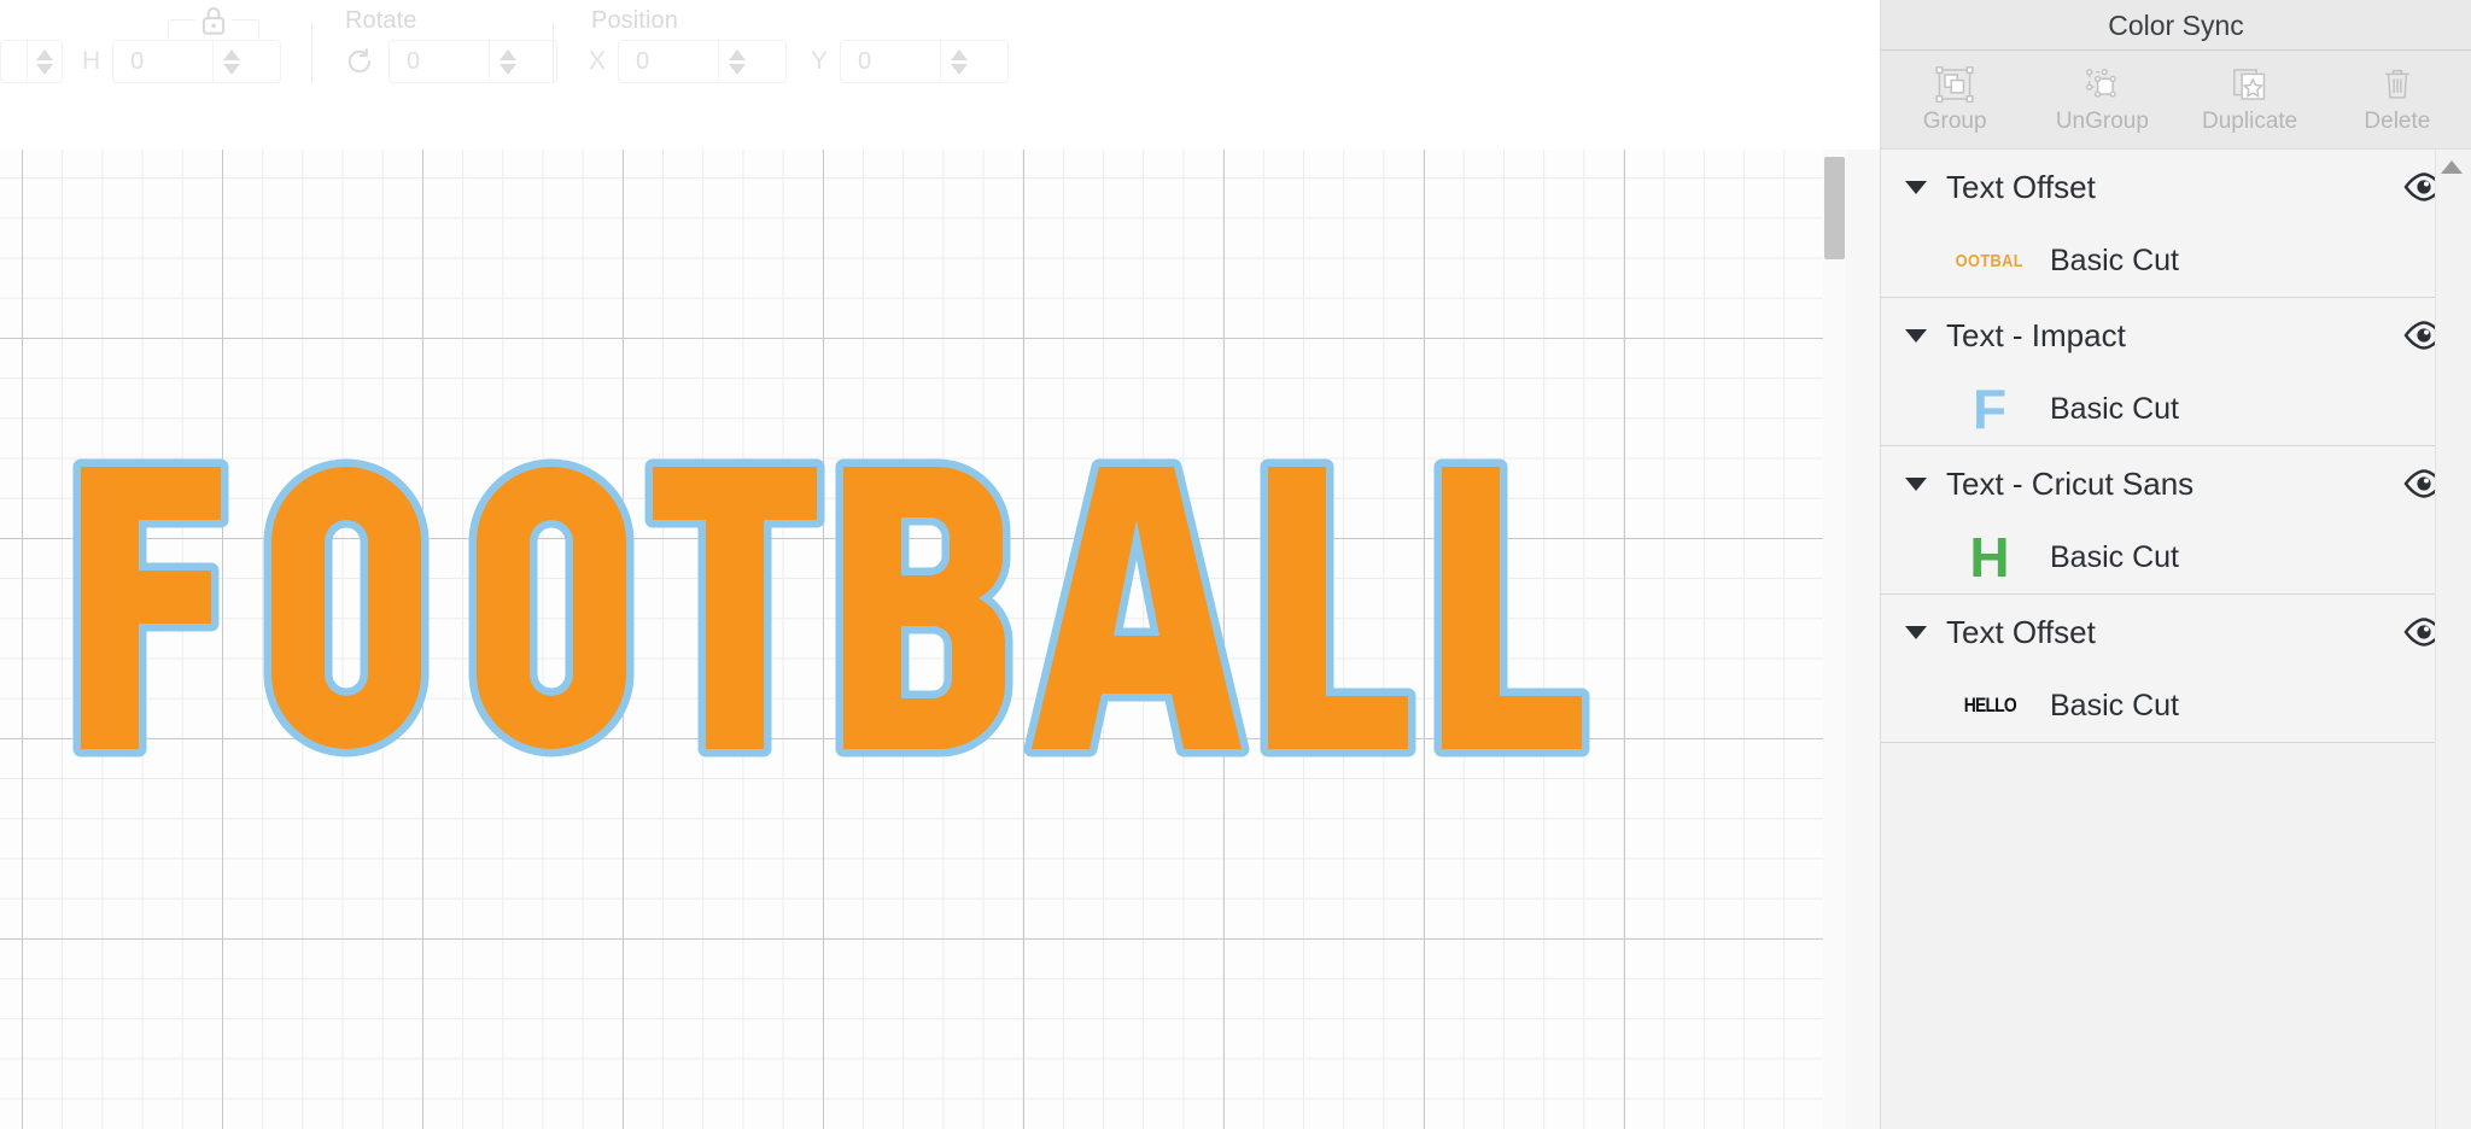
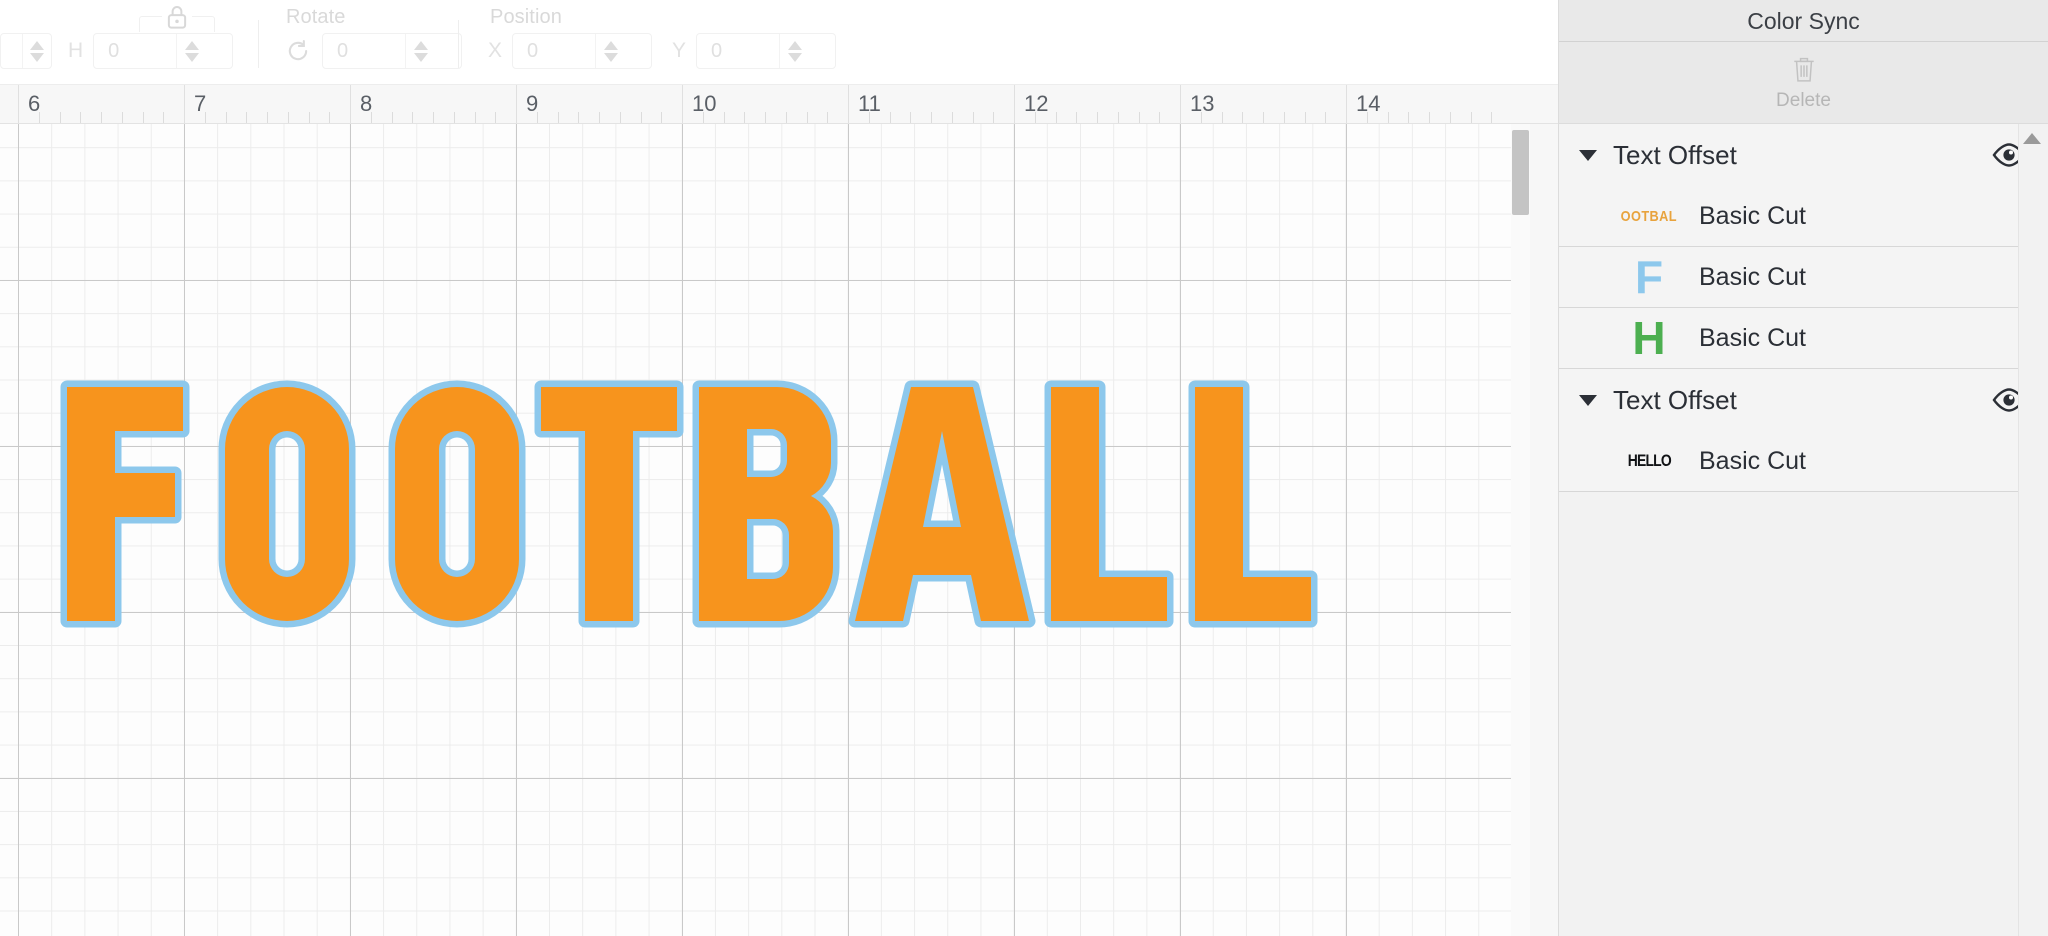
  H
  0
  Rotate
  0
  Position
  X
  0
  Y
  0
+ 6
+ 7
+ 8
+ 9
+ 10
+ 11
+ 12
+ 13
+ 14
  Color Sync
- Group
- UnGroup
- Duplicate
  Delete
  Text Offset
  OOTBAL
  Basic Cut
- Text - Impact
  F
  Basic Cut
- Text - Cricut Sans
  H
  Basic Cut
  Text Offset
  HELLO
  Basic Cut
